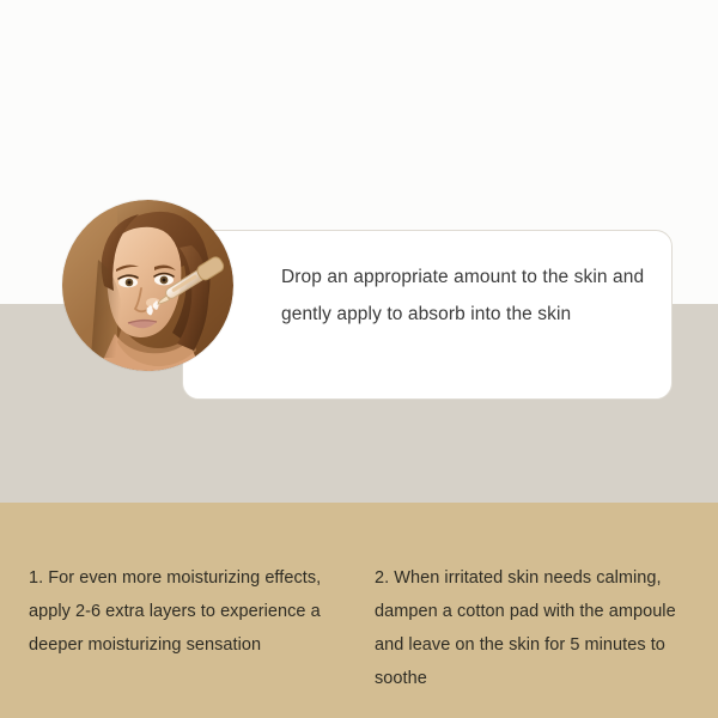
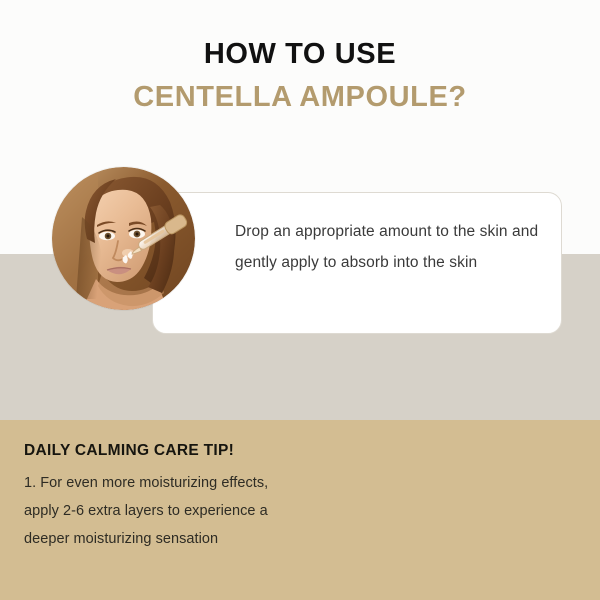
+ HOW TO USE
+ CENTELLA AMPOULE?
  Drop an appropriate amount to the skin and gently apply to absorb into the skin
+ DAILY CALMING CARE TIP!
  1. For even more moisturizing effects, apply 2-6 extra layers to experience a deeper moisturizing sensation
- 2. When irritated skin needs calming, dampen a cotton pad with the ampoule and leave on the skin for 5 minutes to soothe
